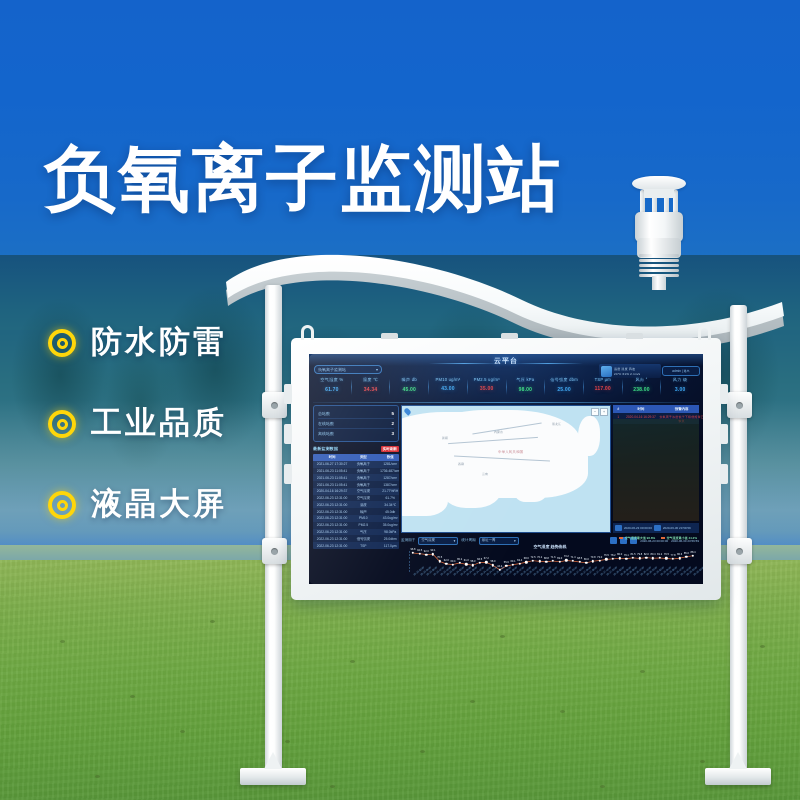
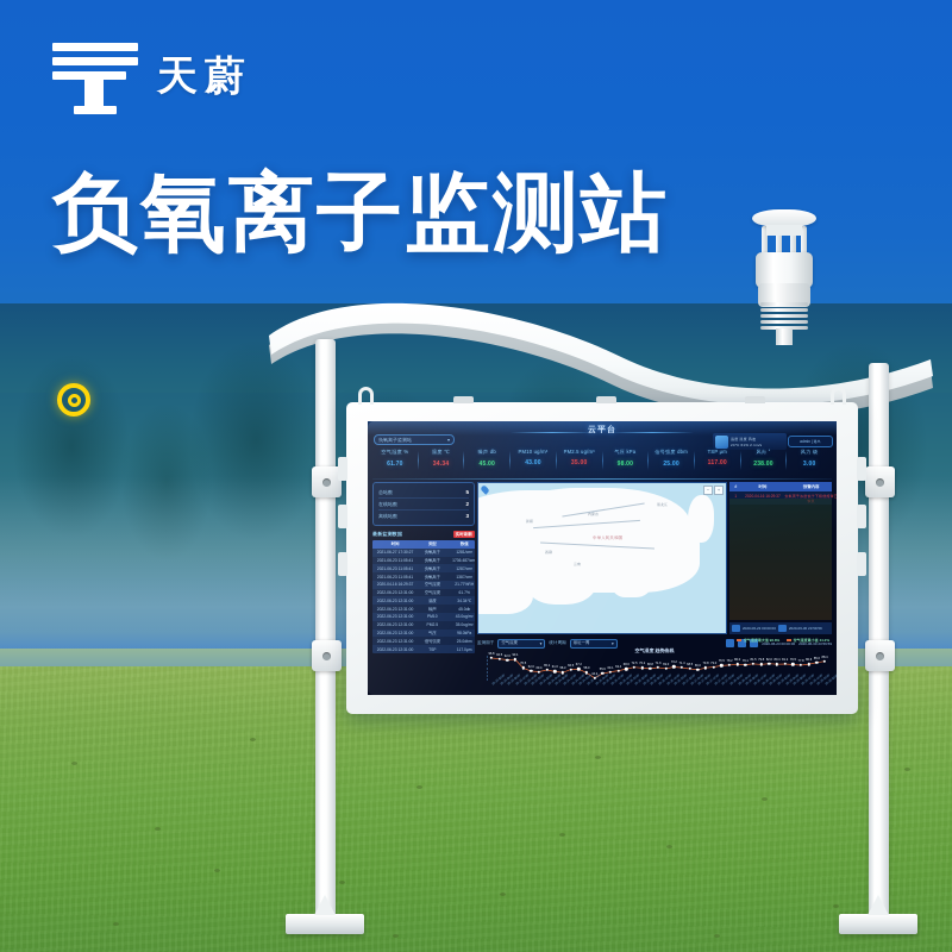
+ 天蔚
  负氧离子监测站
- 防水防雷
- 工业品质
- 液晶大屏
